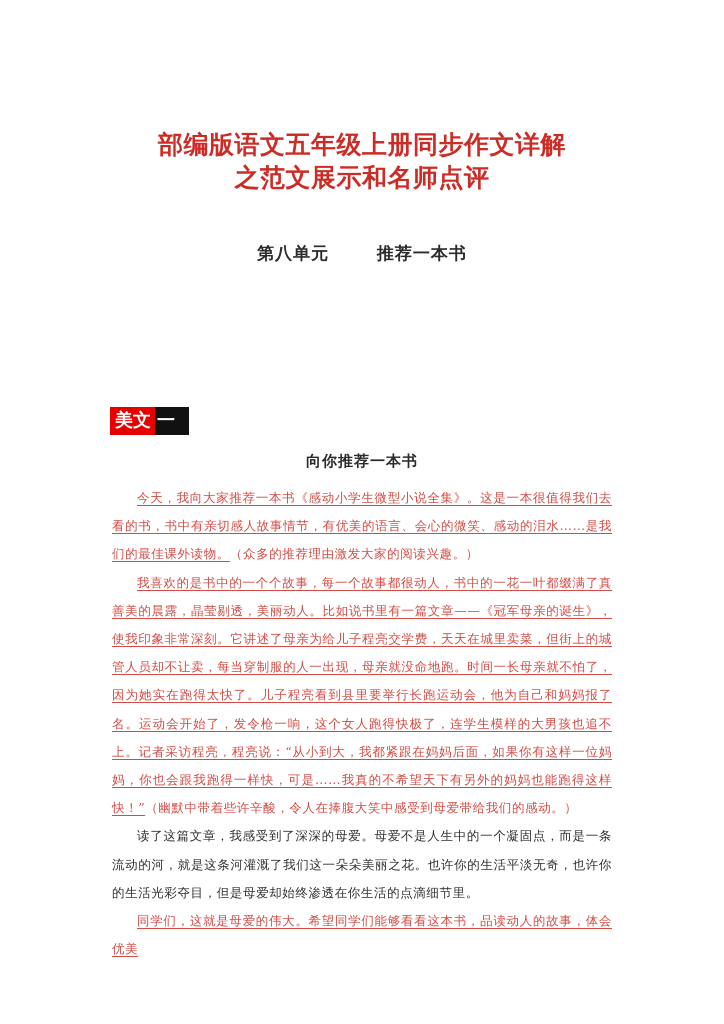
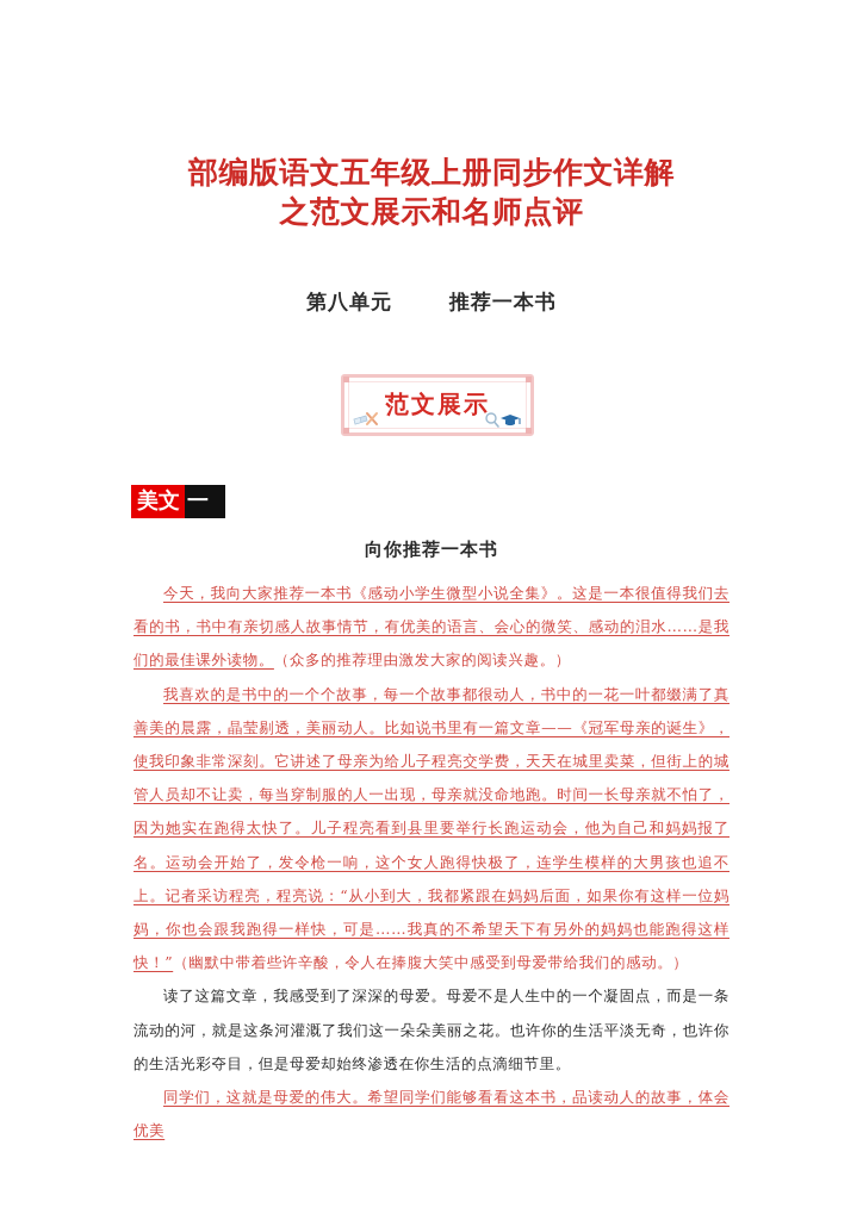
  部编版语文五年级上册同步作文详解
  之范文展示和名师点评
  第八单元 推荐一本书
+ 范文展示
  美文
  一
  向你推荐一本书
  今天，我向大家推荐一本书《感动小学生微型小说全集》。这是一本很值得我们去看的书，书中有亲切感人故事情节，有优美的语言、会心的微笑、感动的泪水……是我们的最佳课外读物。（众多的推荐理由激发大家的阅读兴趣。）
  我喜欢的是书中的一个个故事，每一个故事都很动人，书中的一花一叶都缀满了真善美的晨露，晶莹剔透，美丽动人。比如说书里有一篇文章——《冠军母亲的诞生》，使我印象非常深刻。它讲述了母亲为给儿子程亮交学费，天天在城里卖菜，但街上的城管人员却不让卖，每当穿制服的人一出现，母亲就没命地跑。时间一长母亲就不怕了，因为她实在跑得太快了。儿子程亮看到县里要举行长跑运动会，他为自己和妈妈报了名。运动会开始了，发令枪一响，这个女人跑得快极了，连学生模样的大男孩也追不上。记者采访程亮，程亮说：“从小到大，我都紧跟在妈妈后面，如果你有这样一位妈妈，你也会跟我跑得一样快，可是……我真的不希望天下有另外的妈妈也能跑得这样快！”（幽默中带着些许辛酸，令人在捧腹大笑中感受到母爱带给我们的感动。）
  读了这篇文章，我感受到了深深的母爱。母爱不是人生中的一个凝固点，而是一条流动的河，就是这条河灌溉了我们这一朵朵美丽之花。也许你的生活平淡无奇，也许你的生活光彩夺目，但是母爱却始终渗透在你生活的点滴细节里。
  同学们，这就是母爱的伟大。希望同学们能够看看这本书，品读动人的故事，体会优美
